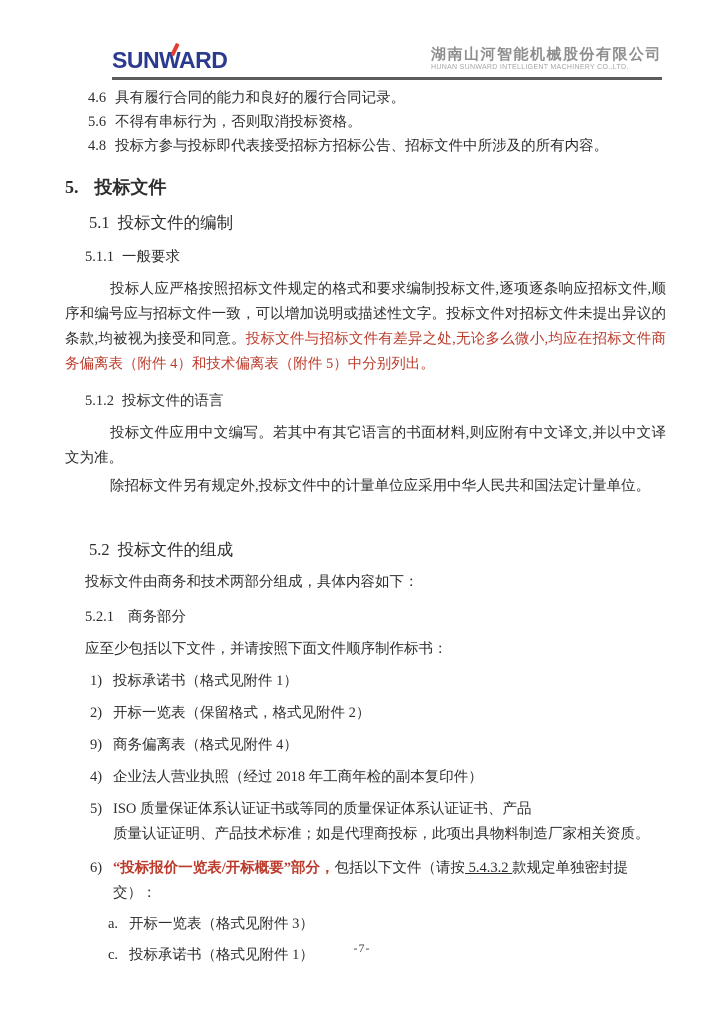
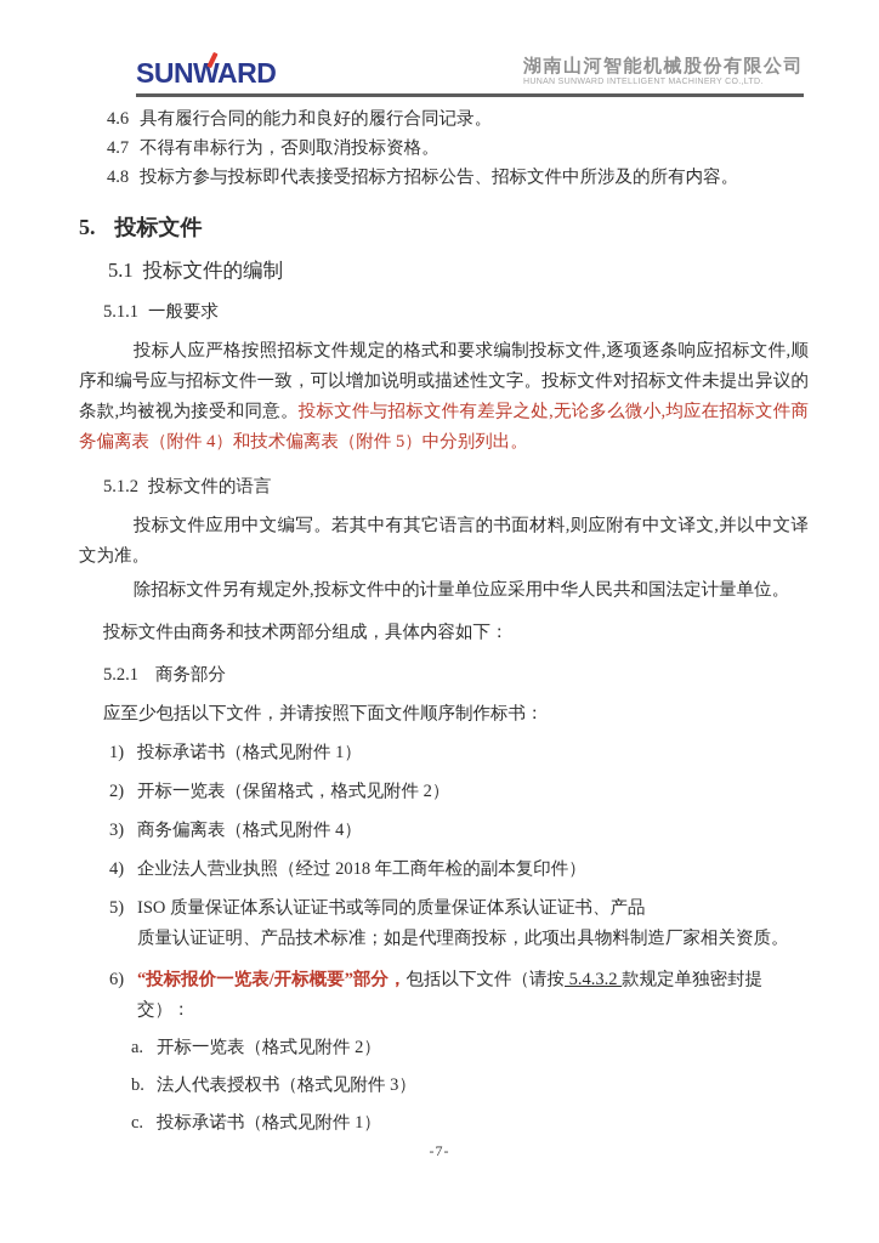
  SUNWARD
  湖南山河智能机械股份有限公司
  4.6 具有履行合同的能力和良好的履行合同记录。
- 5.6 不得有串标行为，否则取消投标资格。
+ 4.7 不得有串标行为，否则取消投标资格。
  4.8 投标方参与投标即代表接受招标方招标公告、招标文件中所涉及的所有内容。
  5. 投标文件
  5.1 投标文件的编制
  5.1.1 一般要求
  投标人应严格按照招标文件规定的格式和要求编制投标文件,逐项逐条响应招标文件,顺序和编号应与招标文件一致，可以增加说明或描述性文字。投标文件对招标文件未提出异议的条款,均被视为接受和同意。投标文件与招标文件有差异之处,无论多么微小,均应在招标文件商务偏离表（附件 4）和技术偏离表（附件 5）中分别列出。
  5.1.2 投标文件的语言
  投标文件应用中文编写。若其中有其它语言的书面材料,则应附有中文译文,并以中文译文为准。
  除招标文件另有规定外,投标文件中的计量单位应采用中华人民共和国法定计量单位。
- 5.2 投标文件的组成
  投标文件由商务和技术两部分组成，具体内容如下：
  5.2.1 商务部分
  应至少包括以下文件，并请按照下面文件顺序制作标书：
  1)
  投标承诺书（格式见附件 1）
  2)
  开标一览表（保留格式，格式见附件 2）
- 9)
+ 3)
  商务偏离表（格式见附件 4）
  4)
  企业法人营业执照（经过 2018 年工商年检的副本复印件）
  5)
  ISO 质量保证体系认证证书或等同的质量保证体系认证证书、产品
  质量认证证明、产品技术标准；如是代理商投标，此项出具物料制造厂家相关资质。
  6)
  “投标报价一览表/开标概要”部分，包括以下文件（请按 5.4.3.2 款规定单独密封提交）：
  a.
- 开标一览表（格式见附件 3）
+ 开标一览表（格式见附件 2）
+ b.
+ 法人代表授权书（格式见附件 3）
  c.
  投标承诺书（格式见附件 1）
  -7-
